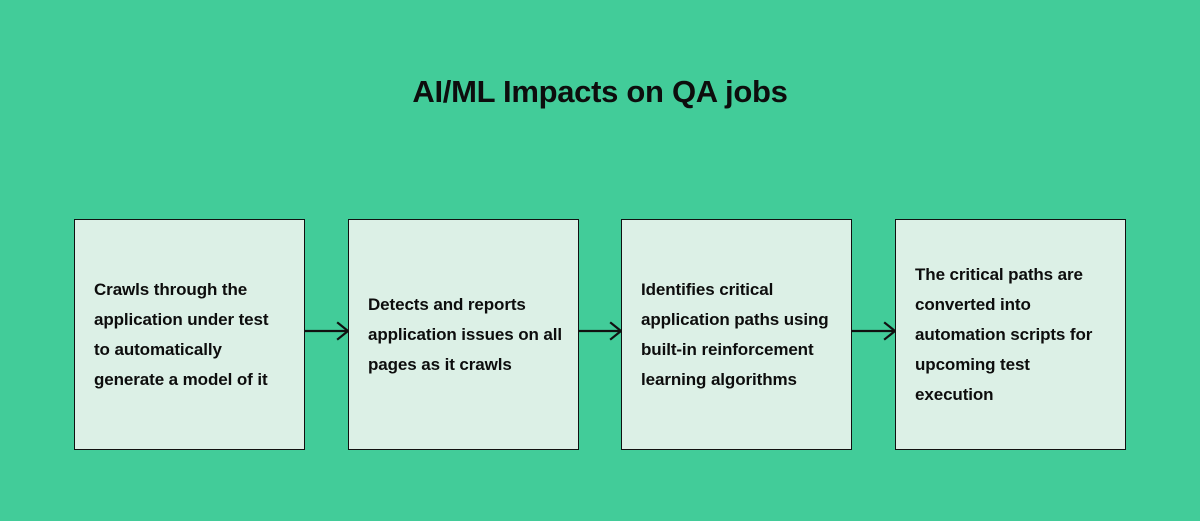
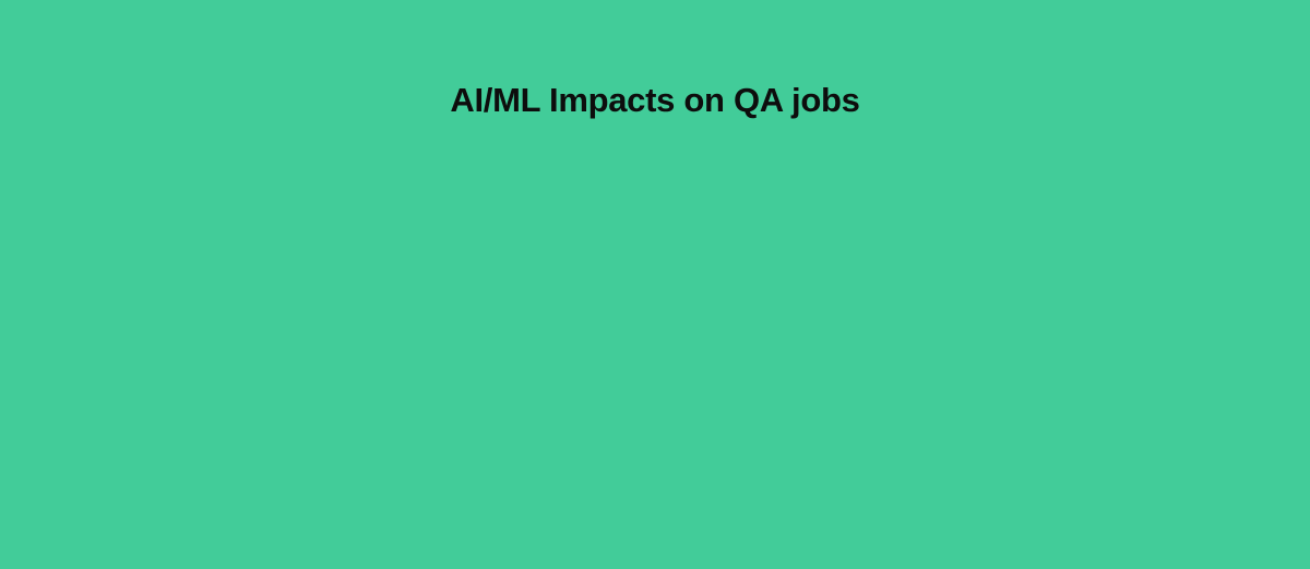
  AI/ML Impacts on QA jobs
- Crawls through the application under test to automatically generate a model of it
- Detects and reports application issues on all pages as it crawls
- Identifies critical application paths using built-in reinforcement learning algorithms
- The critical paths are converted into automation scripts for upcoming test execution
